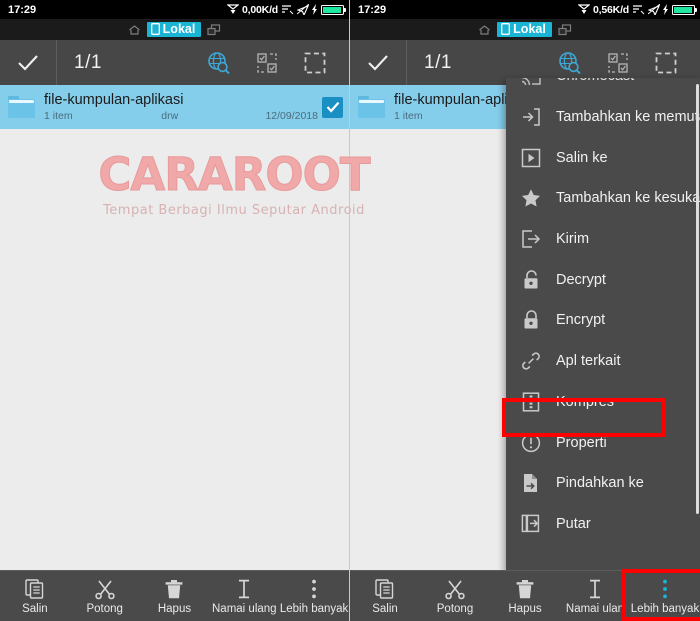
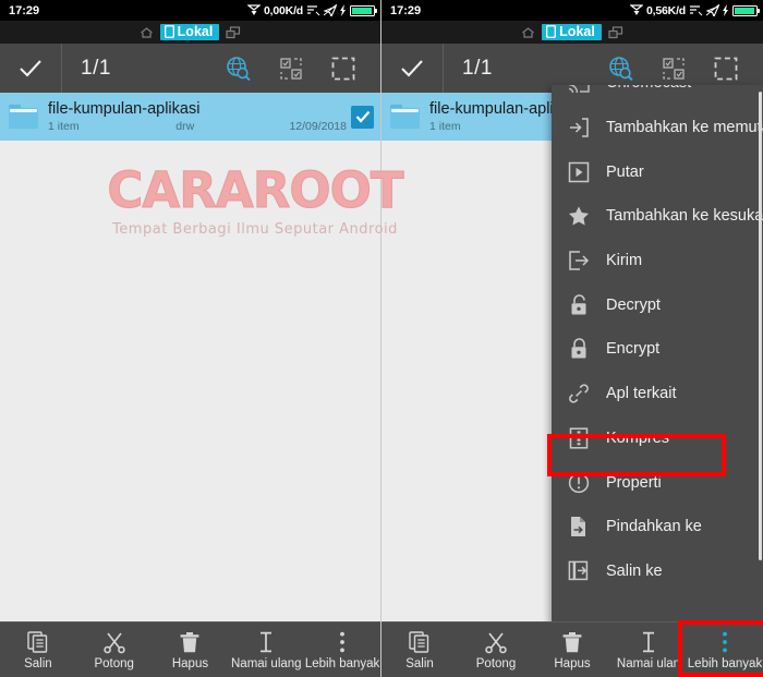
  17:29
  0,00K/d
  Lokal
  1/1
  file-kumpulan-aplikasi
  1 item
  drw
  12/09/2018
  Salin
  Potong
  Hapus
  Namai ulang
  Lebih banyak
  17:29
  0,56K/d
  Lokal
  1/1
  file-kumpulan-apl
  1 item
  Tambahkan ke memu
- Salin ke
+ Putar
  Tambahkan ke kesuk
  Kirim
  Decrypt
  Encrypt
  Apl terkait
  Kompres
  Properti
  Pindahkan ke
- Putar
+ Salin ke
  Salin
  Potong
  Hapus
  Namai ulan
  Lebih banyak
  CARAROOT
  Tempat Berbagi Ilmu Seputar Android
